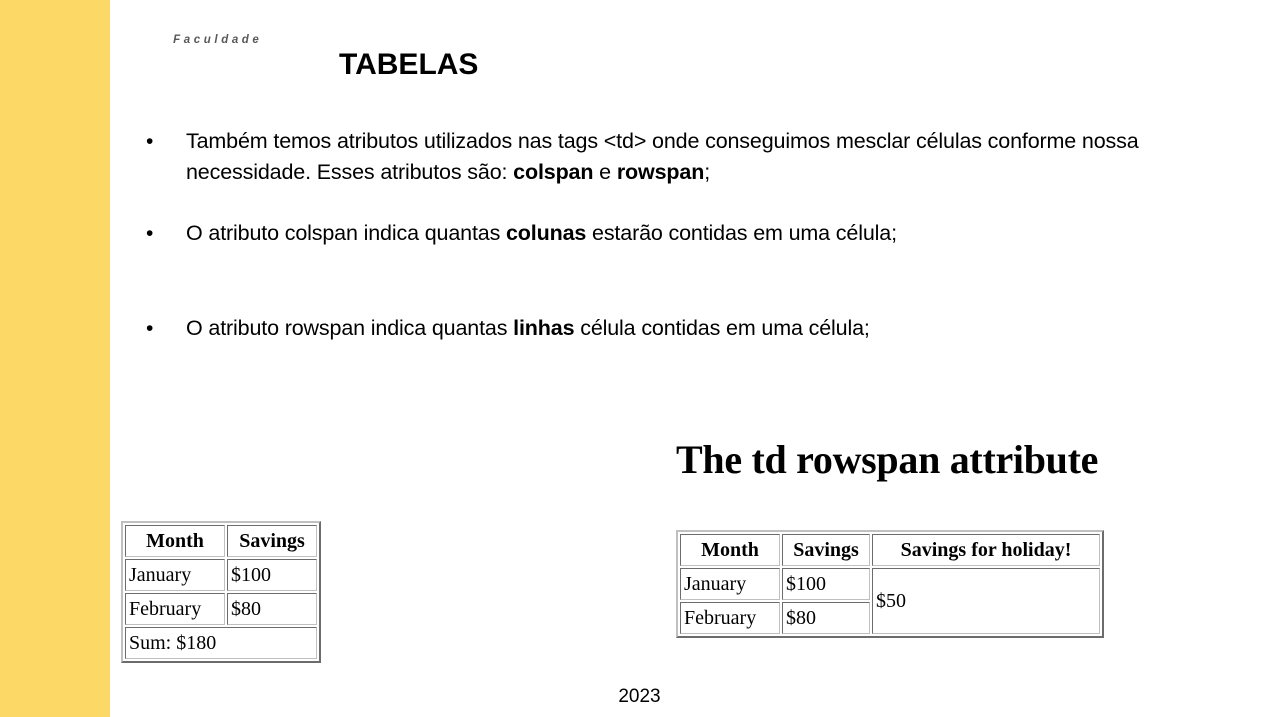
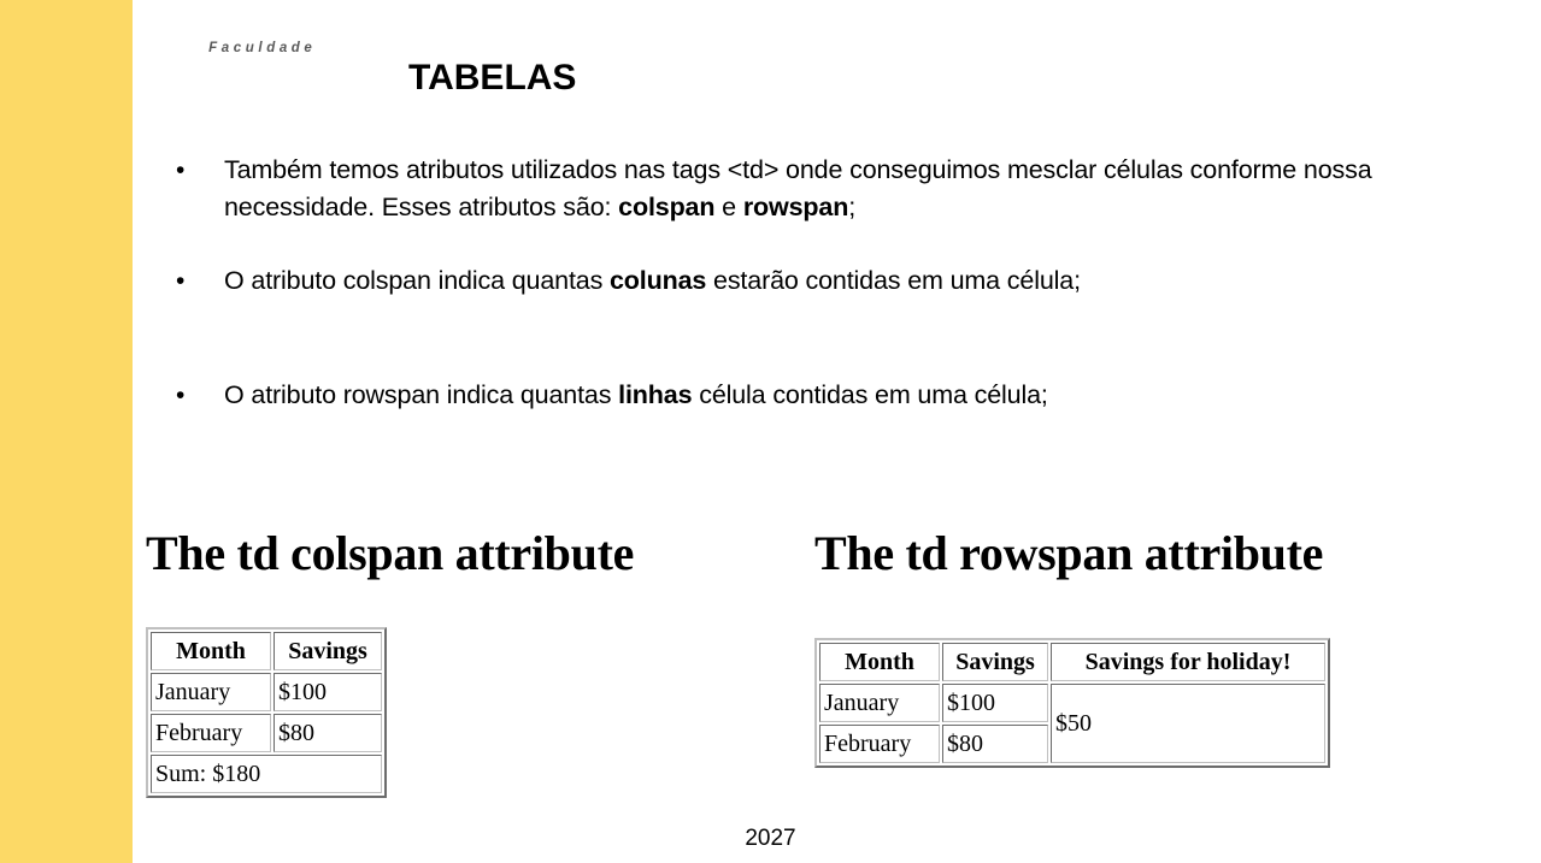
  Faculdade
  TABELAS
  •
  Também temos atributos utilizados nas tags <td> onde conseguimos mesclar células conforme nossa necessidade. Esses atributos são: colspan e rowspan;
  •
  O atributo colspan indica quantas colunas estarão contidas em uma célula;
  •
  O atributo rowspan indica quantas linhas célula contidas em uma célula;
+ The td colspan attribute
  Month	Savings
  January	$100
  February	$80
  Sum: $180
  The td rowspan attribute
  Month	Savings	Savings for holiday!
  January	$100	$50
  February	$80
- 2023
+ 2027
